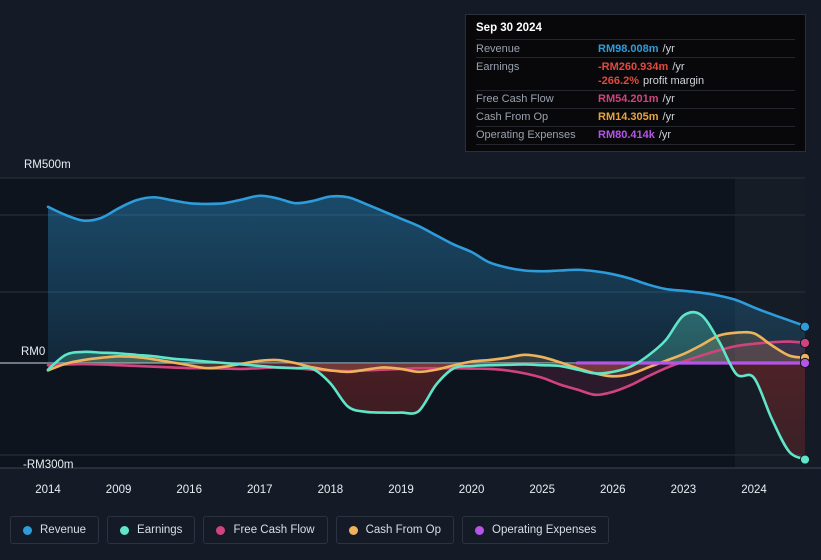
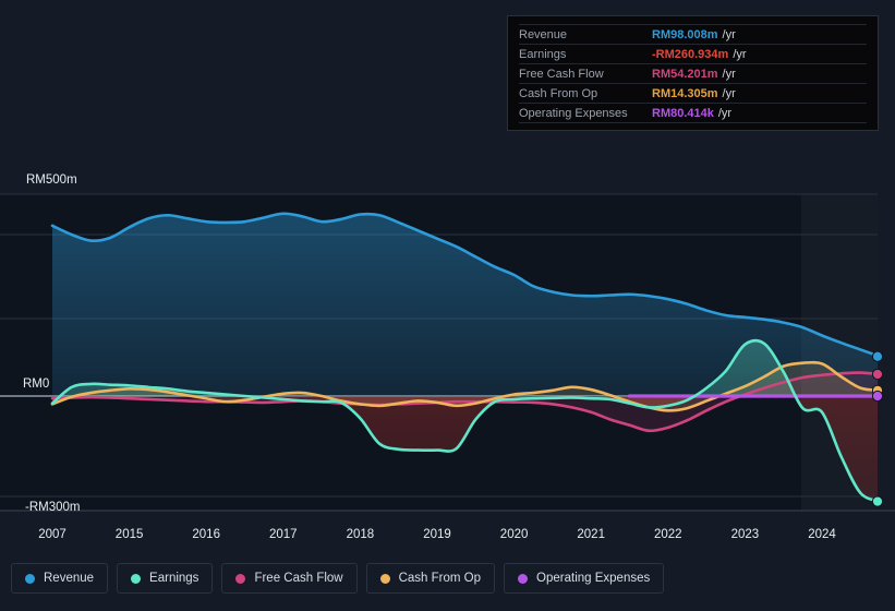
  RM500m
  RM0
  -RM300m
- 2014
+ 2007
- 2009
+ 2015
  2016
  2017
  2018
  2019
  2020
- 2025
+ 2021
- 2026
+ 2022
  2023
  2024
- Sep 30 2024
  Revenue
  RM98.008m
  /yr
  Earnings
  -RM260.934m
  /yr
- -266.2%
- profit margin
  Free Cash Flow
  RM54.201m
  /yr
  Cash From Op
  RM14.305m
  /yr
  Operating Expenses
  RM80.414k
  /yr
  Revenue
  Earnings
  Free Cash Flow
  Cash From Op
  Operating Expenses
